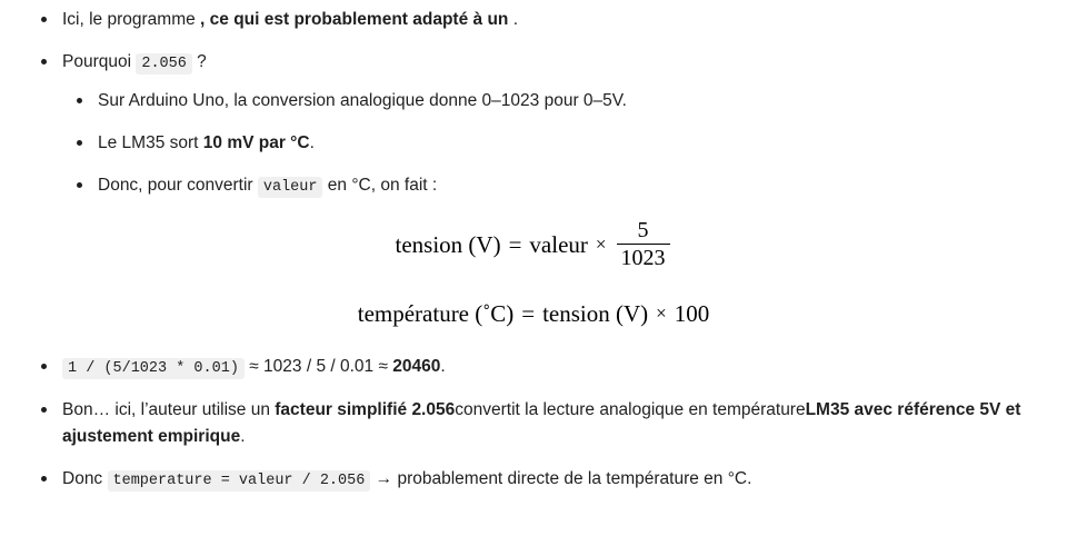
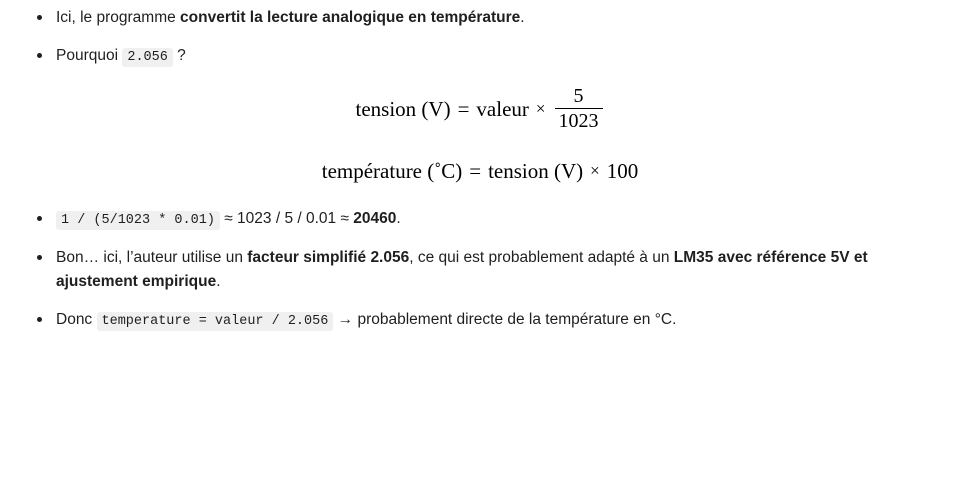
- Ici, le programme , ce qui est probablement adapté à un .
+ Ici, le programme convertit la lecture analogique en température.
  Pourquoi 2.056 ?
- Sur Arduino Uno, la conversion analogique donne 0–1023 pour 0–5V.
- Le LM35 sort 10 mV par °C.
- Donc, pour convertir valeur en °C, on fait :
  tension (V)
  =
  valeur
  ×
  5
  1023
  température (˚C)
  =
  tension (V)
  ×
  100
  1 / (5/1023 * 0.01) ≈ 1023 / 5 / 0.01 ≈ 20460.
- Bon… ici, l’auteur utilise un facteur simplifié 2.056convertit la lecture analogique en températureLM35 avec référence 5V et ajustement empirique.
+ Bon… ici, l’auteur utilise un facteur simplifié 2.056, ce qui est probablement adapté à un LM35 avec référence 5V et ajustement empirique.
  Donc temperature = valeur / 2.056 → probablement directe de la température en °C.
